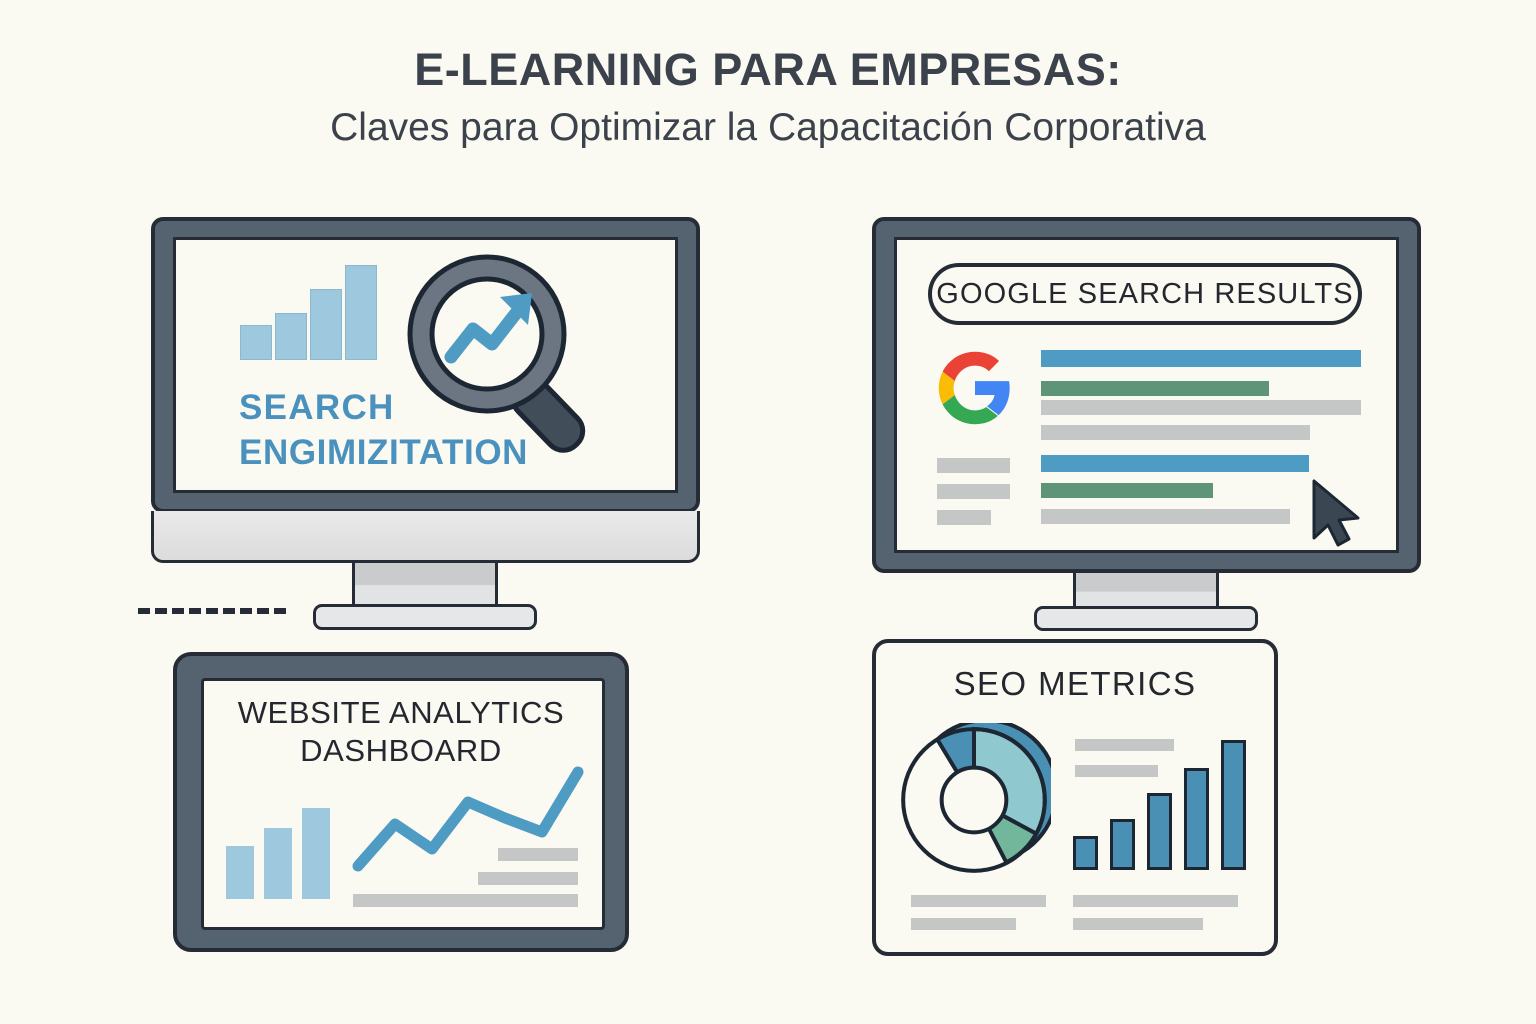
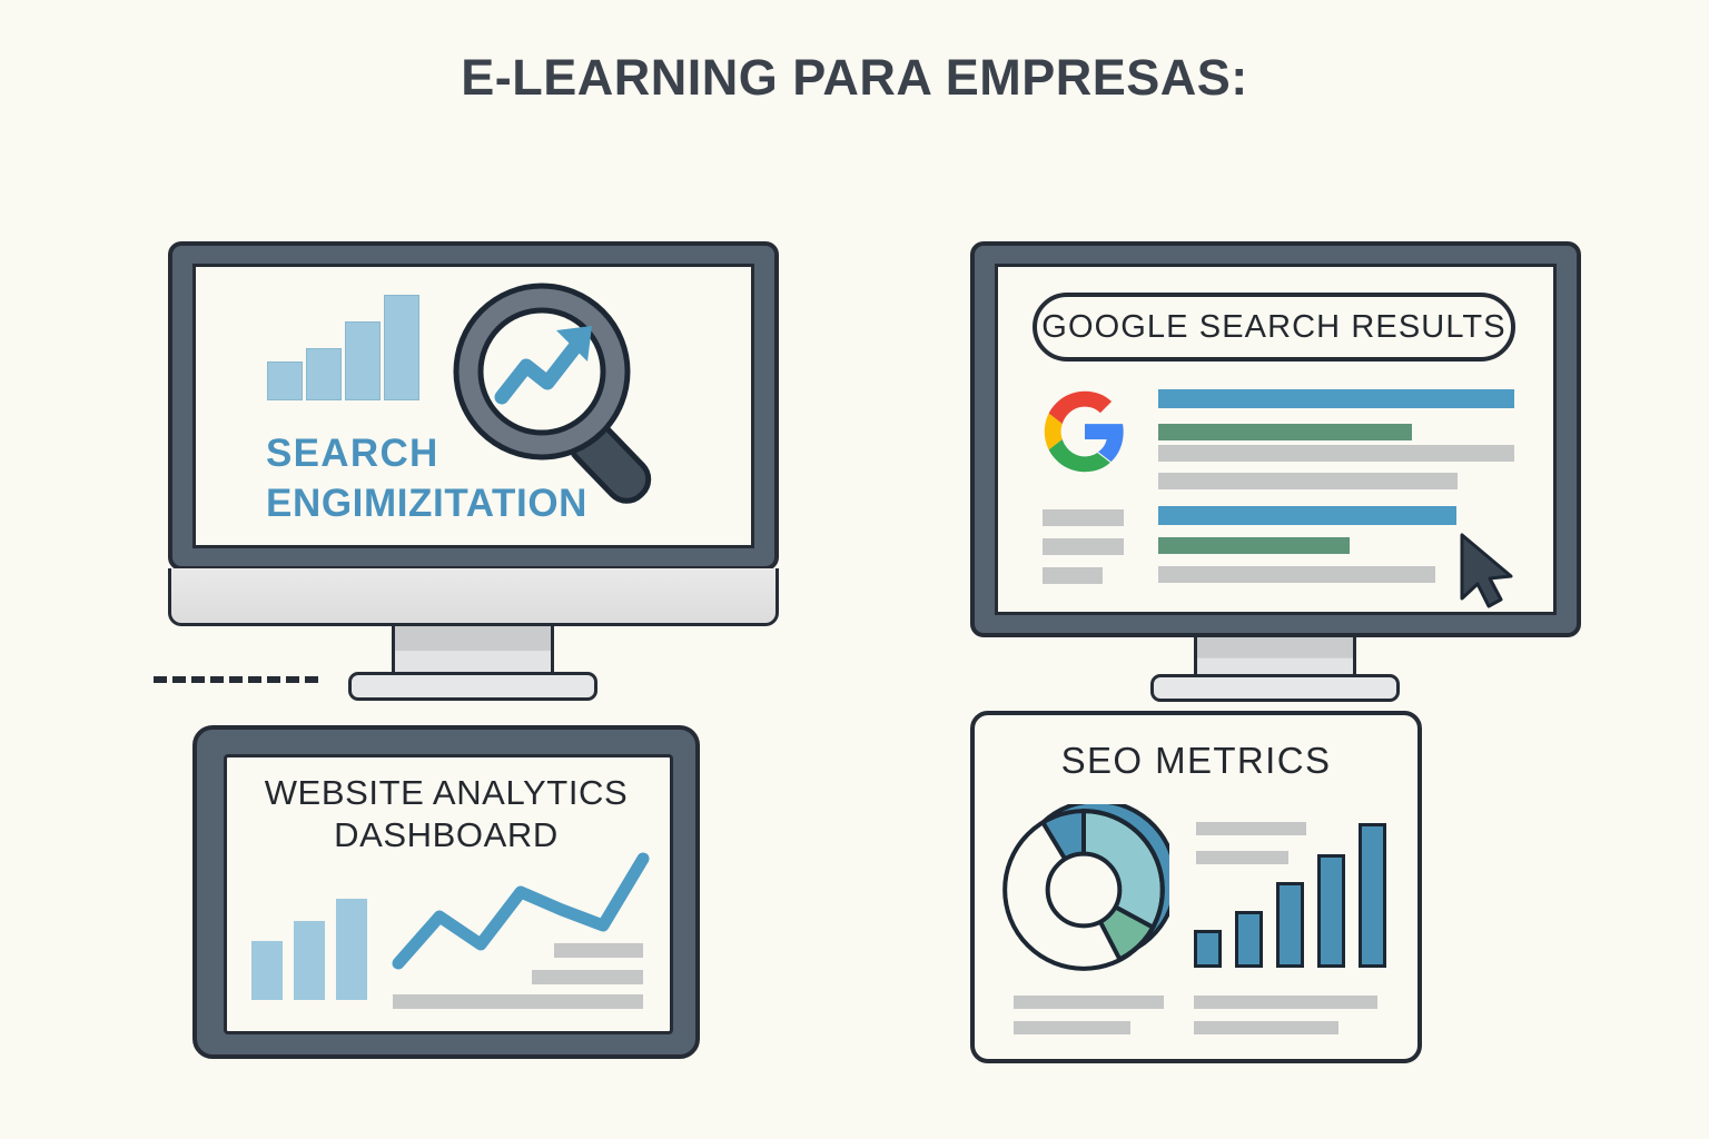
  E-LEARNING PARA EMPRESAS:
- Claves para Optimizar la Capacitación Corporativa
  SEARCH
  ENGIMIZITATION
  GOOGLE SEARCH RESULTS
  WEBSITE ANALYTICS
  DASHBOARD
  SEO METRICS
